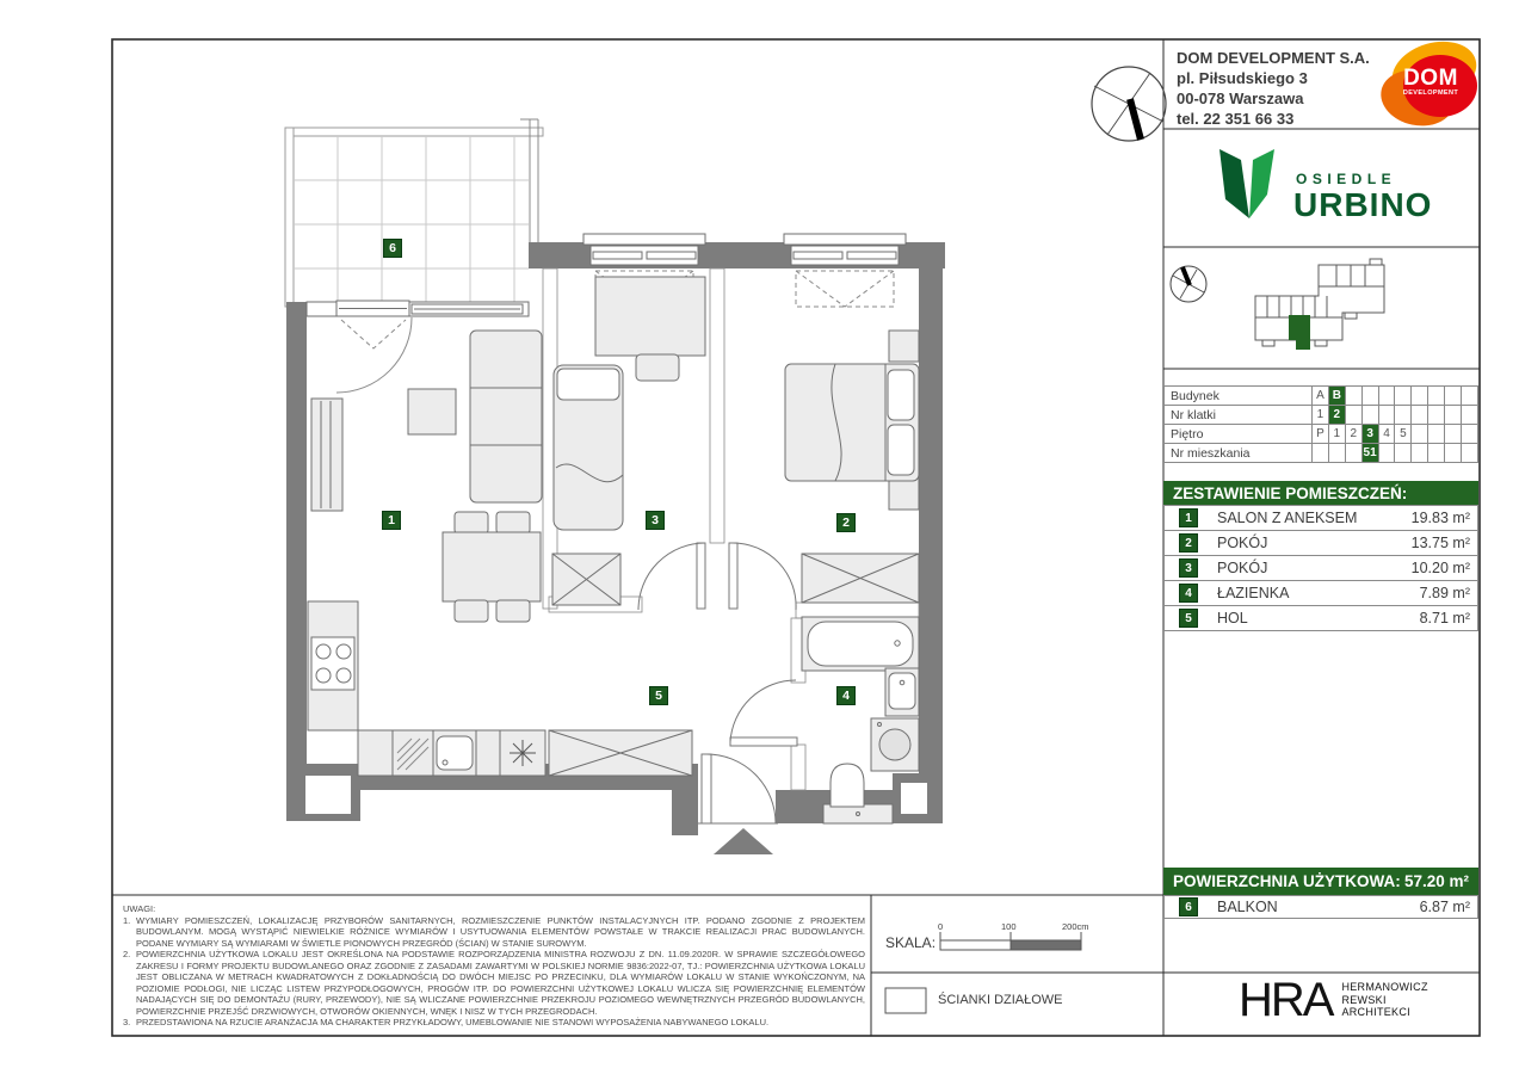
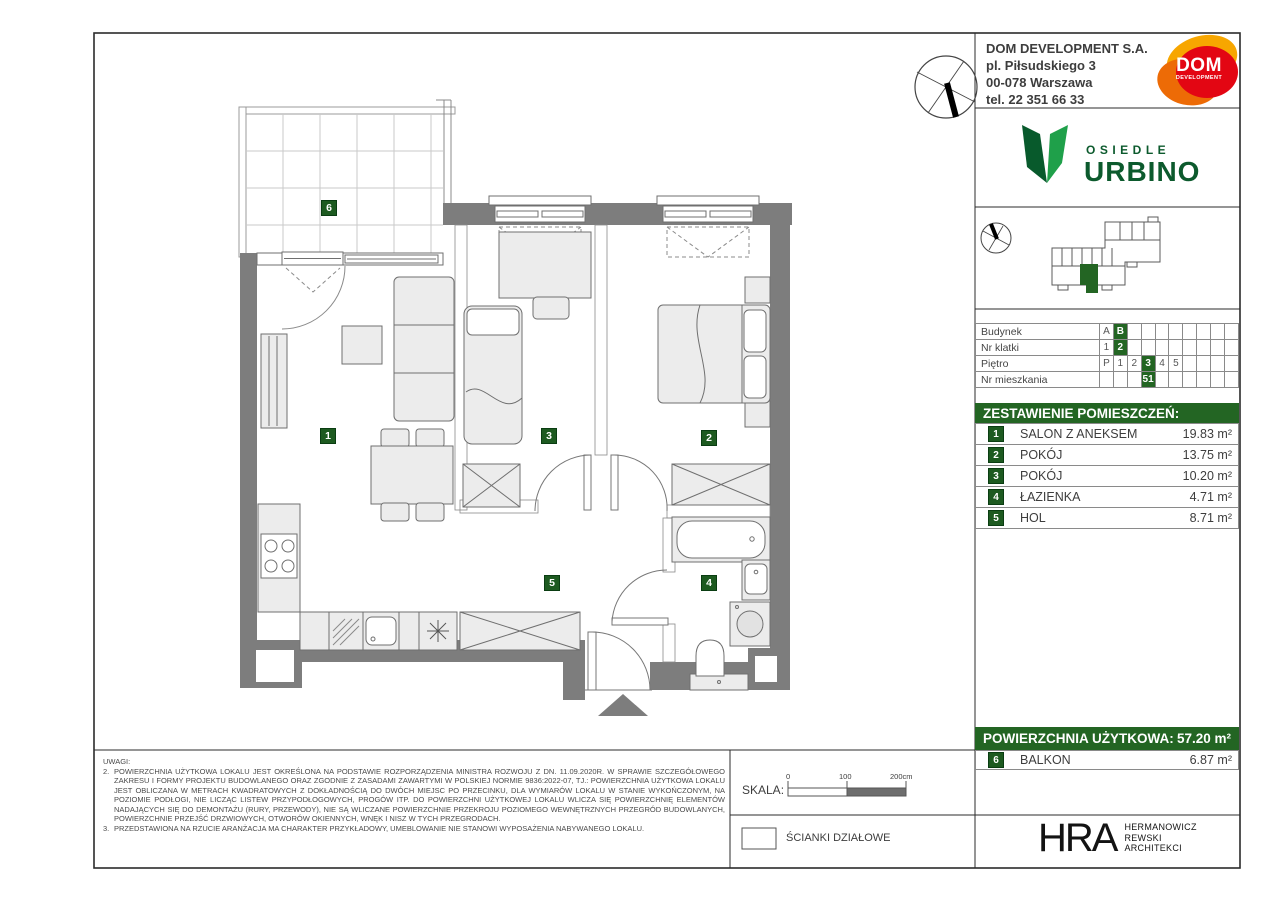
  DOM DEVELOPMENT S.A.
  pl. Piłsudskiego 3
  00-078 Warszawa
  tel. 22 351 66 33
  DOM
  OSIEDLE
  URBINO
  Budynek	A	B
  Nr klatki	1	2
  Piętro	P	1	2	3	4	5
  Nr mieszkania				51
  ZESTAWIENIE POMIESZCZEŃ:
  1
  SALON Z ANEKSEM
  19.83 m²
  2
  POKÓJ
  13.75 m²
  3
  POKÓJ
  10.20 m²
  4
  ŁAZIENKA
- 7.89 m²
+ 4.71 m²
  5
  HOL
  8.71 m²
  POWIERZCHNIA UŻYTKOWA:
  57.20 m²
  6
  BALKON
  6.87 m²
  HRA
  HERMANOWICZ
  REWSKI
  ARCHITEKCI
  1
  2
  3
  4
  5
  6
  UWAGI:
- 1.
- WYMIARY POMIESZCZEŃ, LOKALIZACJĘ PRZYBORÓW SANITARNYCH, ROZMIESZCZENIE PUNKTÓW INSTALACYJNYCH ITP. PODANO ZGODNIE Z PROJEKTEM BUDOWLANYM. MOGĄ WYSTĄPIĆ NIEWIELKIE RÓŻNICE WYMIARÓW I USYTUOWANIA ELEMENTÓW POWSTAŁE W TRAKCIE REALIZACJI PRAC BUDOWLANYCH. PODANE WYMIARY SĄ WYMIARAMI W ŚWIETLE PIONOWYCH PRZEGRÓD (ŚCIAN) W STANIE SUROWYM.
  2.
  POWIERZCHNIA UŻYTKOWA LOKALU JEST OKREŚLONA NA PODSTAWIE ROZPORZĄDZENIA MINISTRA ROZWOJU Z DN. 11.09.2020R. W SPRAWIE SZCZEGÓŁOWEGO ZAKRESU I FORMY PROJEKTU BUDOWLANEGO ORAZ ZGODNIE Z ZASADAMI ZAWARTYMI W POLSKIEJ NORMIE 9836:2022-07, TJ.: POWIERZCHNIA UŻYTKOWA LOKALU JEST OBLICZANA W METRACH KWADRATOWYCH Z DOKŁADNOŚCIĄ DO DWÓCH MIEJSC PO PRZECINKU, DLA WYMIARÓW LOKALU W STANIE WYKOŃCZONYM, NA POZIOMIE PODŁOGI, NIE LICZĄC LISTEW PRZYPODŁOGOWYCH, PROGÓW ITP. DO POWIERZCHNI UŻYTKOWEJ LOKALU WLICZA SIĘ POWIERZCHNIĘ ELEMENTÓW NADAJĄCYCH SIĘ DO DEMONTAŻU (RURY, PRZEWODY), NIE SĄ WLICZANE POWIERZCHNIE PRZEKROJU POZIOMEGO WEWNĘTRZNYCH PRZEGRÓD BUDOWLANYCH, POWIERZCHNIE PRZEJŚĆ DRZWIOWYCH, OTWORÓW OKIENNYCH, WNĘK I NISZ W TYCH PRZEGRODACH.
  3.
  PRZEDSTAWIONA NA RZUCIE ARANŻACJA MA CHARAKTER PRZYKŁADOWY, UMEBLOWANIE NIE STANOWI WYPOSAŻENIA NABYWANEGO LOKALU.
  SKALA:
  0
  100
  200cm
  ŚCIANKI DZIAŁOWE
